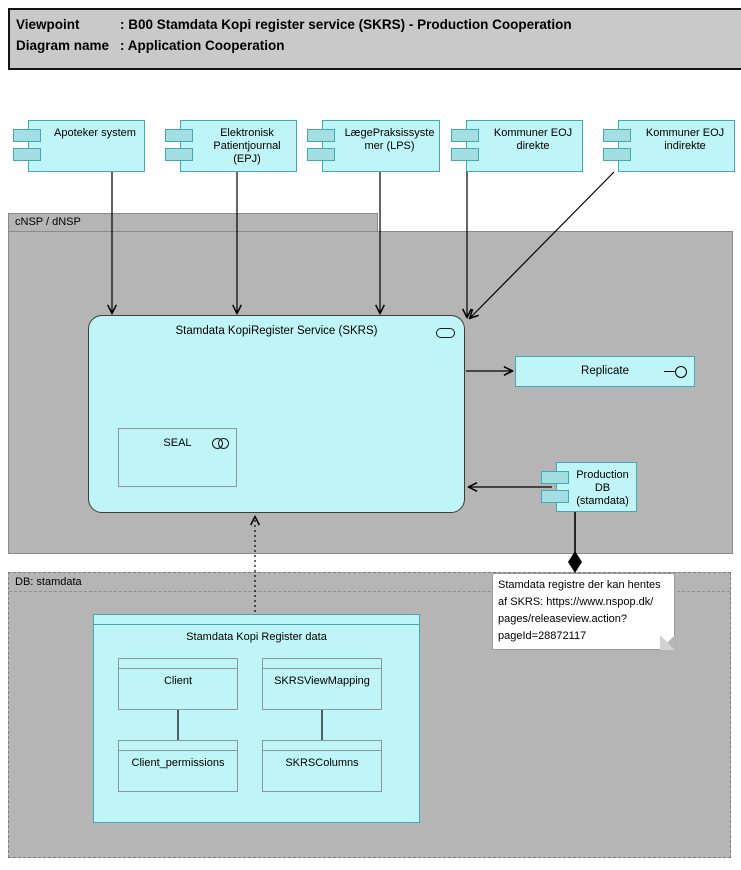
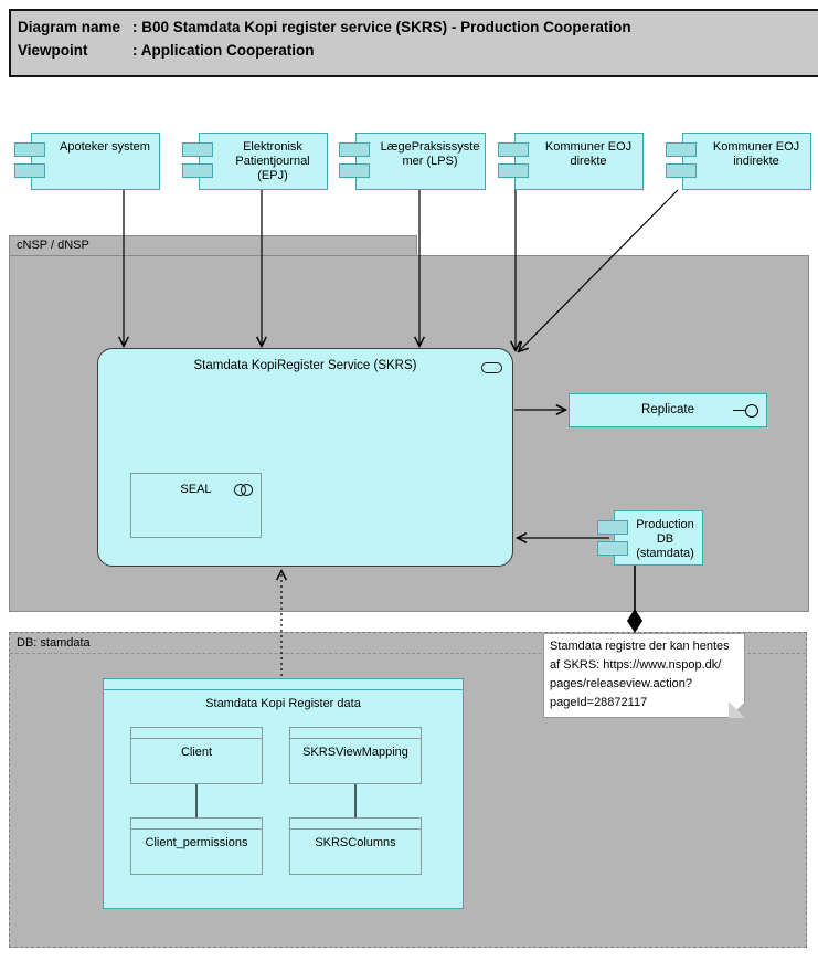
- Viewpoint
+ Diagram name
  : B00 Stamdata Kopi register service (SKRS) - Production Cooperation
- Diagram name
+ Viewpoint
  : Application Cooperation
  cNSP / dNSP
  DB: stamdata
  Apoteker system
  Elektronisk
  Patientjournal
  (EPJ)
  LægePraksissyste
  mer (LPS)
  Kommuner EOJ
  direkte
  Kommuner EOJ
  indirekte
  Stamdata KopiRegister Service (SKRS)
  SEAL
  Replicate
  Production DB
  (stamdata)
  Stamdata registre der kan hentes
  af SKRS: https://www.nspop.dk/
  pages/releaseview.action?
  pageId=28872117
  Stamdata Kopi Register data
  Client
  SKRSViewMapping
  Client_permissions
  SKRSColumns
